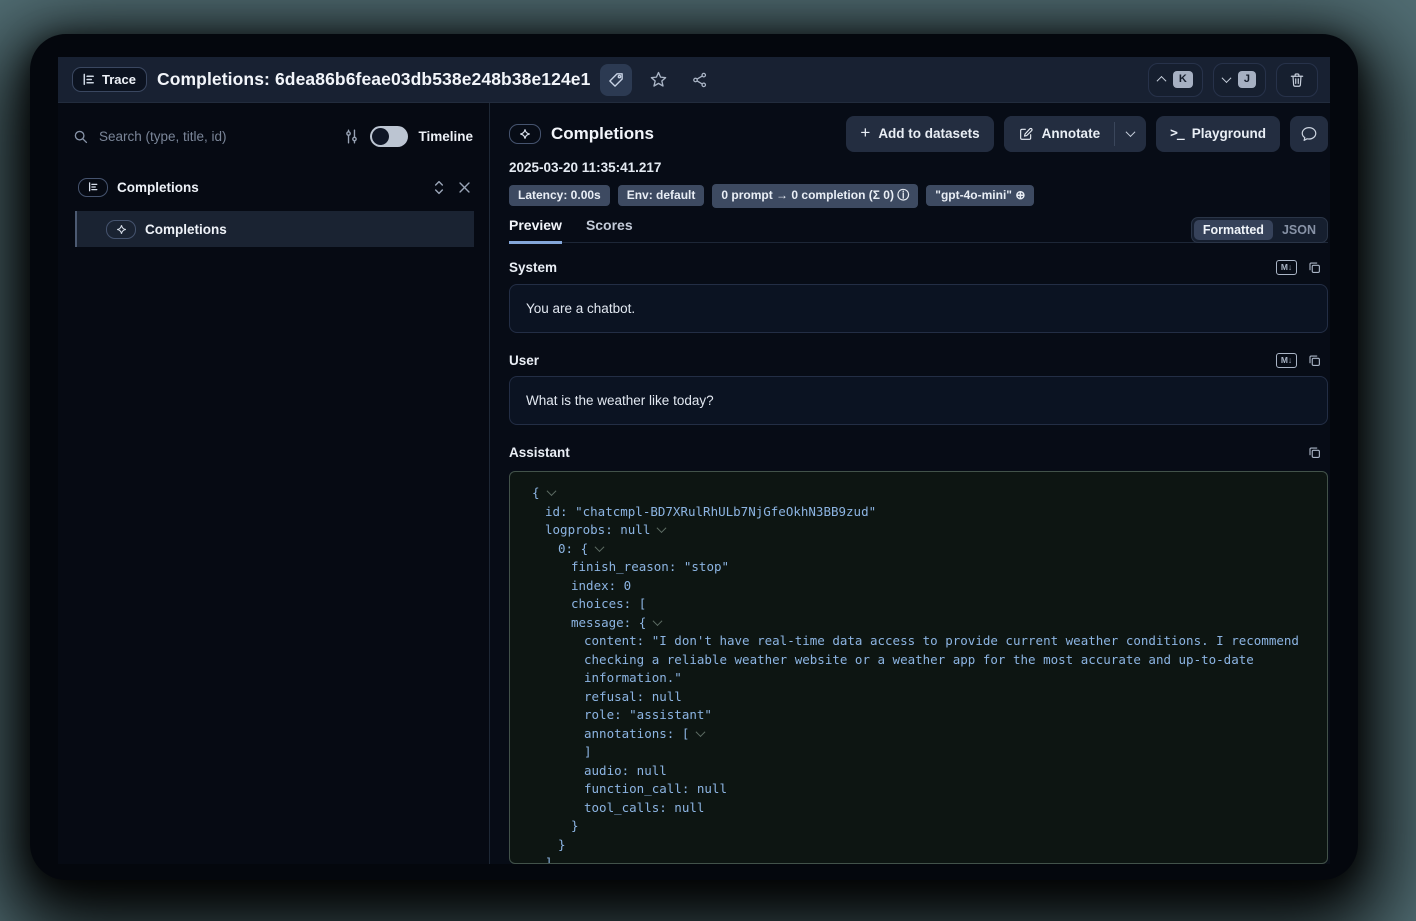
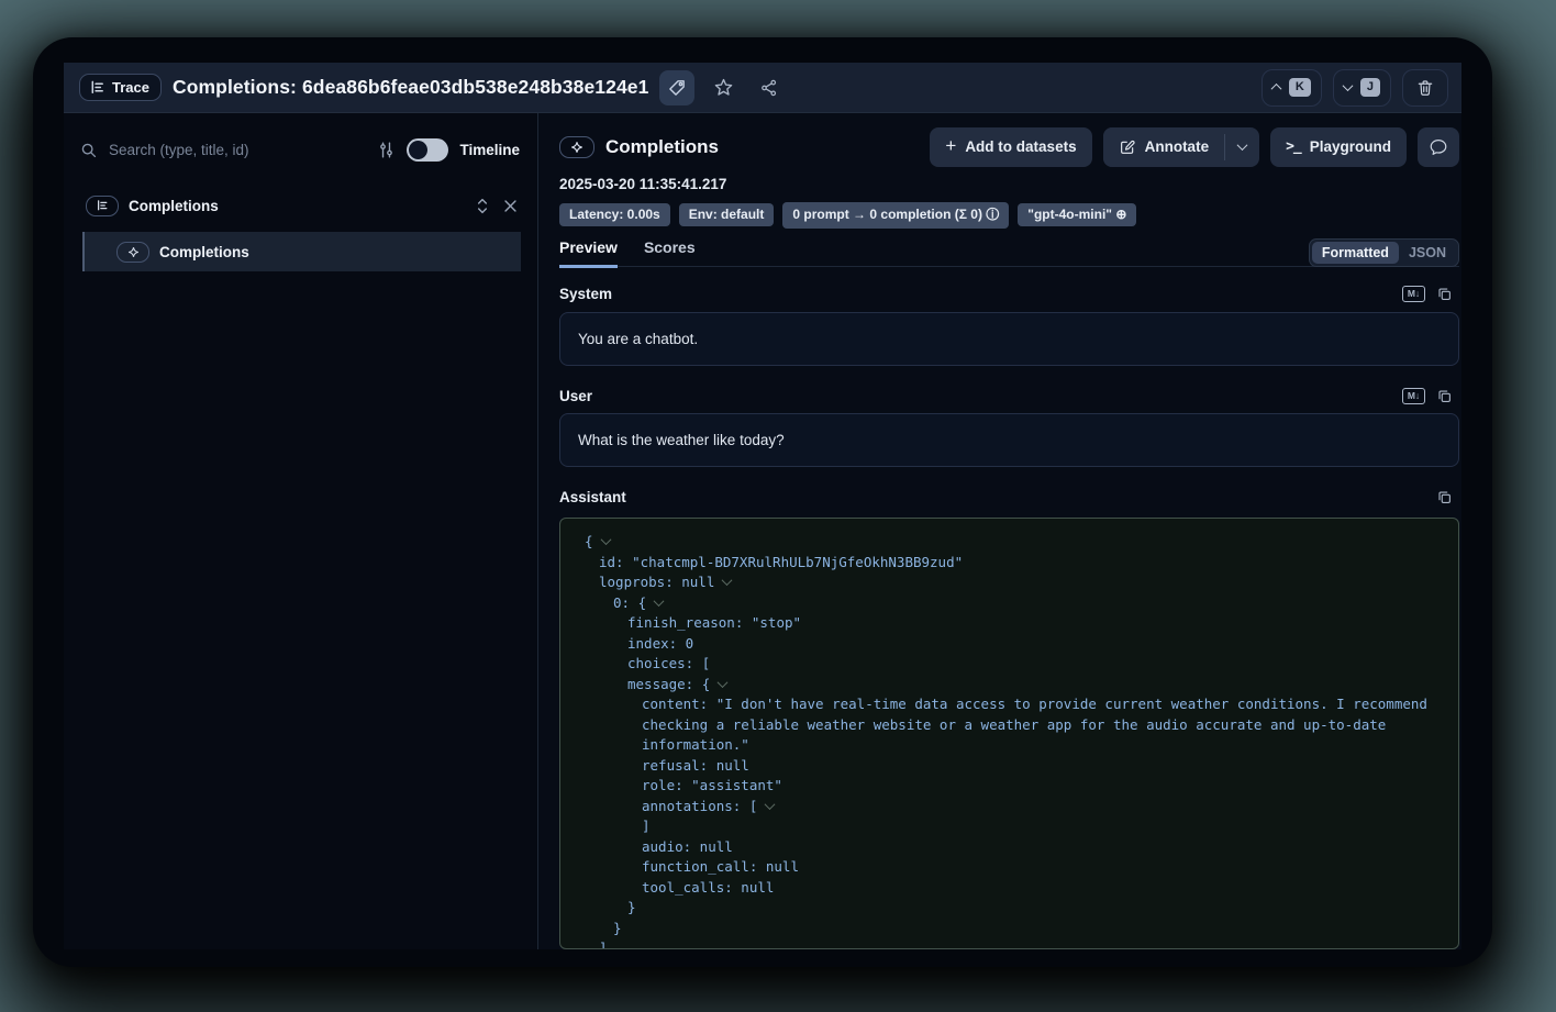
  Trace
  Completions: 6dea86b6feae03db538e248b38e124e1
  K
  J
  Search (type, title, id)
  Timeline
  Completions
  Completions
  Completions
  +
  Add to datasets
  Annotate
  >_
  Playground
  2025-03-20 11:35:41.217
  Latency: 0.00s
  Env: default
  0 prompt → 0 completion (Σ 0) ⓘ
  "gpt-4o-mini" ⊕
  Preview
  Scores
  Formatted
  JSON
  System
  M↓
  You are a chatbot.
  User
  M↓
  What is the weather like today?
  Assistant
  {
  id: "chatcmpl-BD7XRulRhULb7NjGfeOkhN3BB9zud"
  logprobs: null
  0: {
  finish_reason: "stop"
  index: 0
  choices: [
  message: {
- content: "I don't have real-time data access to provide current weather conditions. I recommend checking a reliable weather website or a weather app for the most accurate and up-to-date information."
+ content: "I don't have real-time data access to provide current weather conditions. I recommend checking a reliable weather website or a weather app for the audio accurate and up-to-date information."
  refusal: null
  role: "assistant"
  annotations: [
  ]
  audio: null
  function_call: null
  tool_calls: null
  }
  }
  ]
